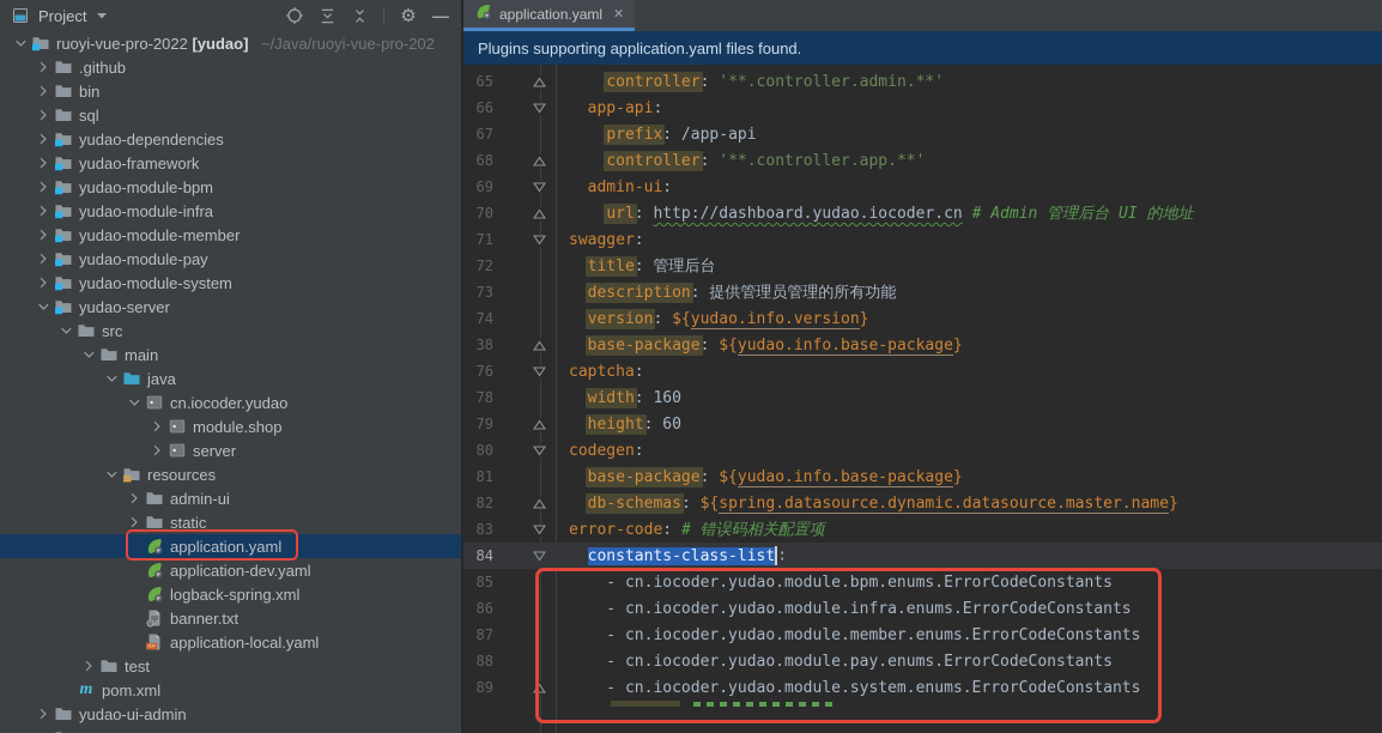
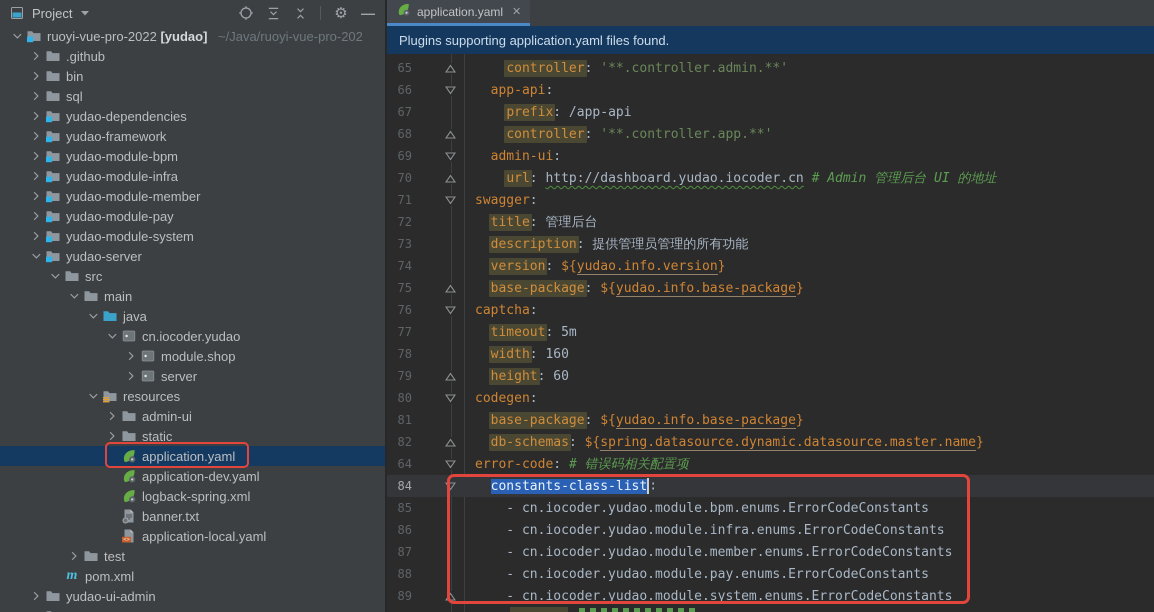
  Project
  ⚙
  —
  ruoyi-vue-pro-2022 [yudao] ~/Java/ruoyi-vue-pro-202
  .github
  bin
  sql
  yudao-dependencies
  yudao-framework
  yudao-module-bpm
  yudao-module-infra
  yudao-module-member
  yudao-module-pay
  yudao-module-system
  yudao-server
  src
  main
  java
  cn.iocoder.yudao
  module.shop
  server
  resources
  admin-ui
  static
  application.yaml
  application-dev.yaml
  logback-spring.xml
  banner.txt
  application-local.yaml
  test
  m
  pom.xml
  yudao-ui-admin
  application.yaml
  ✕
  Plugins supporting application.yaml files found.
  65
  controller: '**.controller.admin.**'
  66
  app-api:
  67
  prefix: /app-api
  68
  controller: '**.controller.app.**'
  69
  admin-ui:
  70
  url: http://dashboard.yudao.iocoder.cn # Admin 管理后台 UI 的地址
  71
  swagger:
  72
  title: 管理后台
  73
  description: 提供管理员管理的所有功能
  74
  version: ${yudao.info.version}
- 38
+ 75
  base-package: ${yudao.info.base-package}
  76
  captcha:
+ 77
+ timeout: 5m
  78
  width: 160
  79
  height: 60
  80
  codegen:
  81
  base-package: ${yudao.info.base-package}
  82
  db-schemas: ${spring.datasource.dynamic.datasource.master.name}
- 83
+ 64
  error-code: # 错误码相关配置项
  84
  constants-class-list :
  85
  - cn.iocoder.yudao.module.bpm.enums.ErrorCodeConstants
  86
  - cn.iocoder.yudao.module.infra.enums.ErrorCodeConstants
  87
  - cn.iocoder.yudao.module.member.enums.ErrorCodeConstants
  88
  - cn.iocoder.yudao.module.pay.enums.ErrorCodeConstants
  89
  - cn.iocoder.yudao.module.system.enums.ErrorCodeConstants
